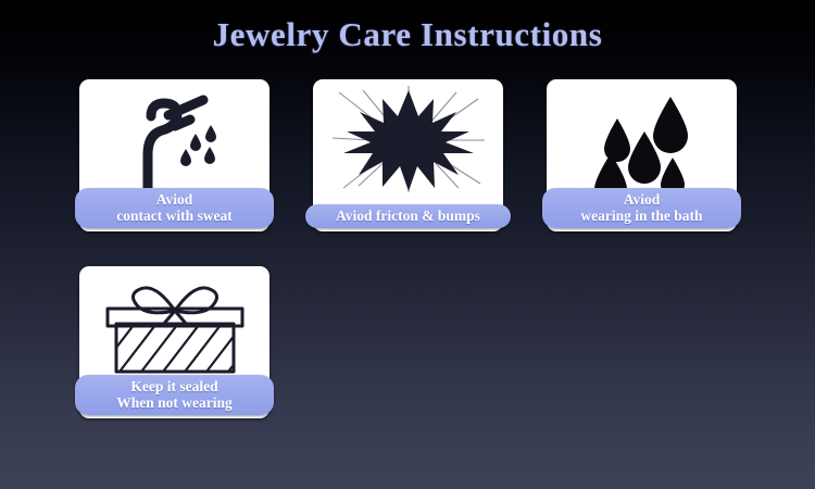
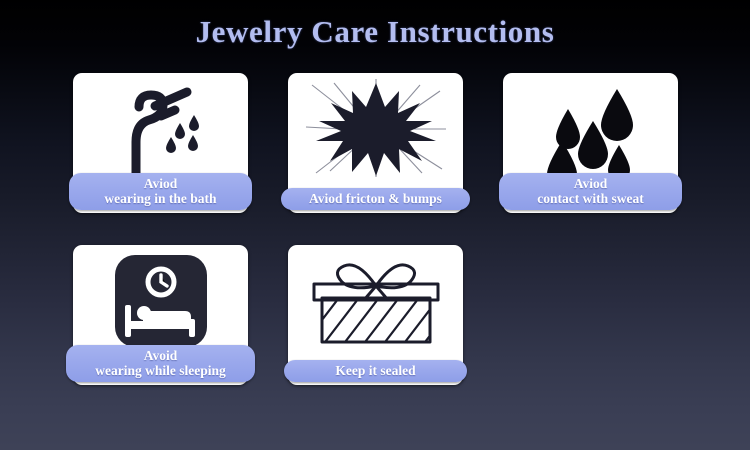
  Jewelry Care Instructions
  Aviod
- contact with sweat
+ wearing in the bath
  Aviod fricton & bumps
  Aviod
- wearing in the bath
+ contact with sweat
+ Avoid
+ wearing while sleeping
  Keep it sealed
- When not wearing
